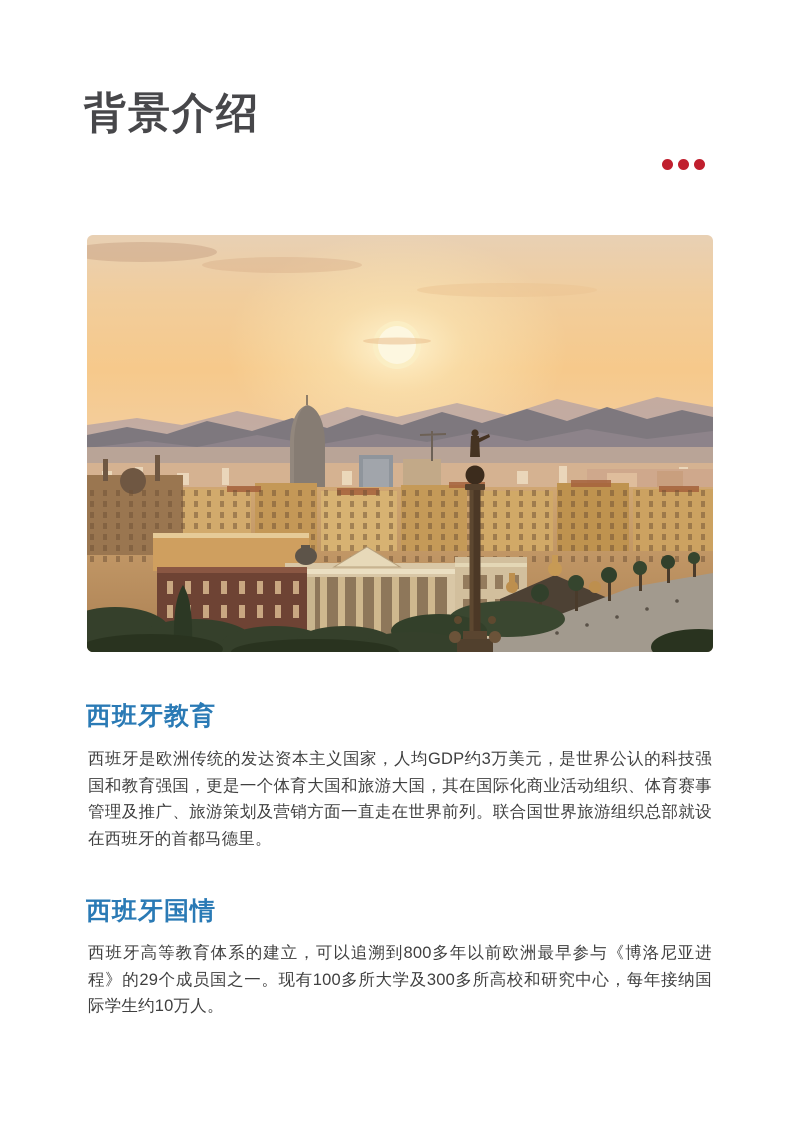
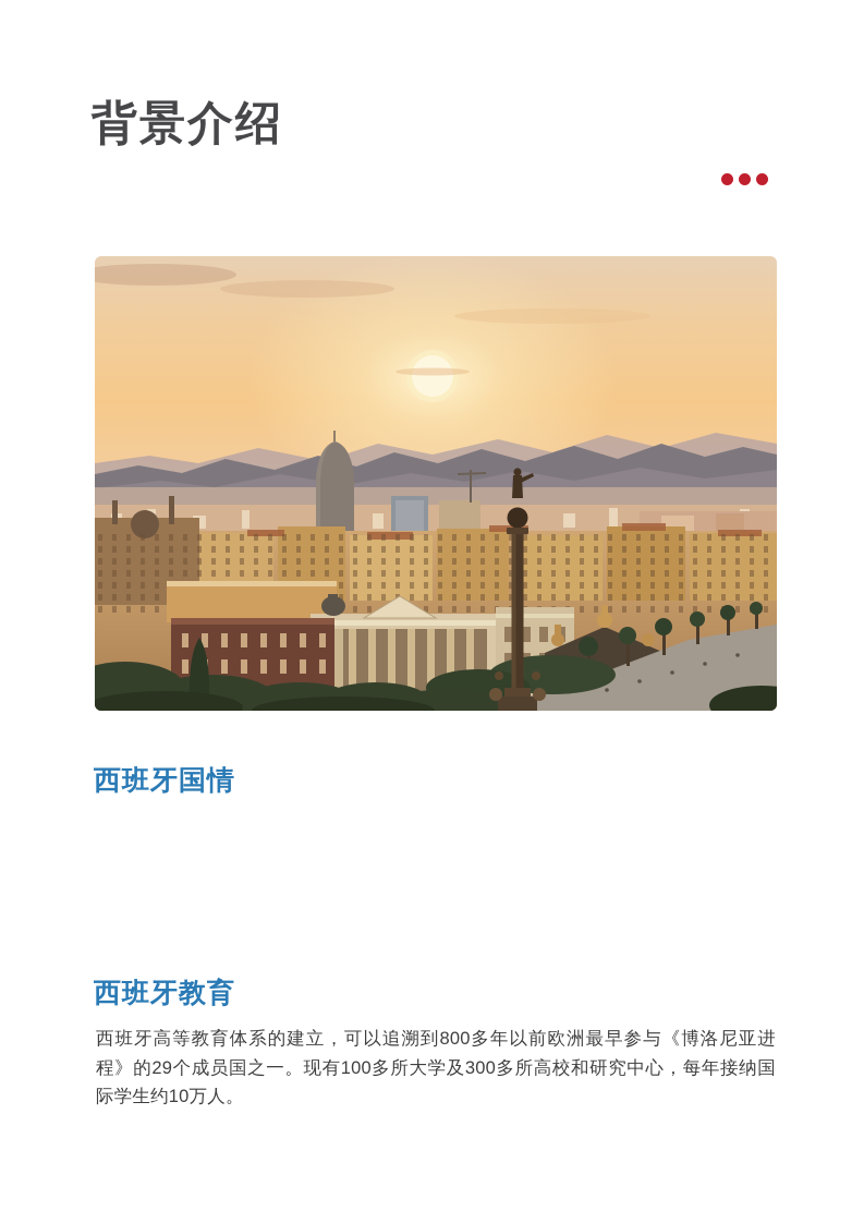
  背景介绍
- 西班牙教育
+ 西班牙国情
- 西班牙是欧洲传统的发达资本主义国家，人均GDP约3万美元，是世界公认的科技强国和教育强国，更是一个体育大国和旅游大国，其在国际化商业活动组织、体育赛事管理及推广、旅游策划及营销方面一直走在世界前列。联合国世界旅游组织总部就设在西班牙的首都马德里。
- 西班牙国情
+ 西班牙教育
  西班牙高等教育体系的建立，可以追溯到800多年以前欧洲最早参与《博洛尼亚进程》的29个成员国之一。现有100多所大学及300多所高校和研究中心，每年接纳国际学生约10万人。
